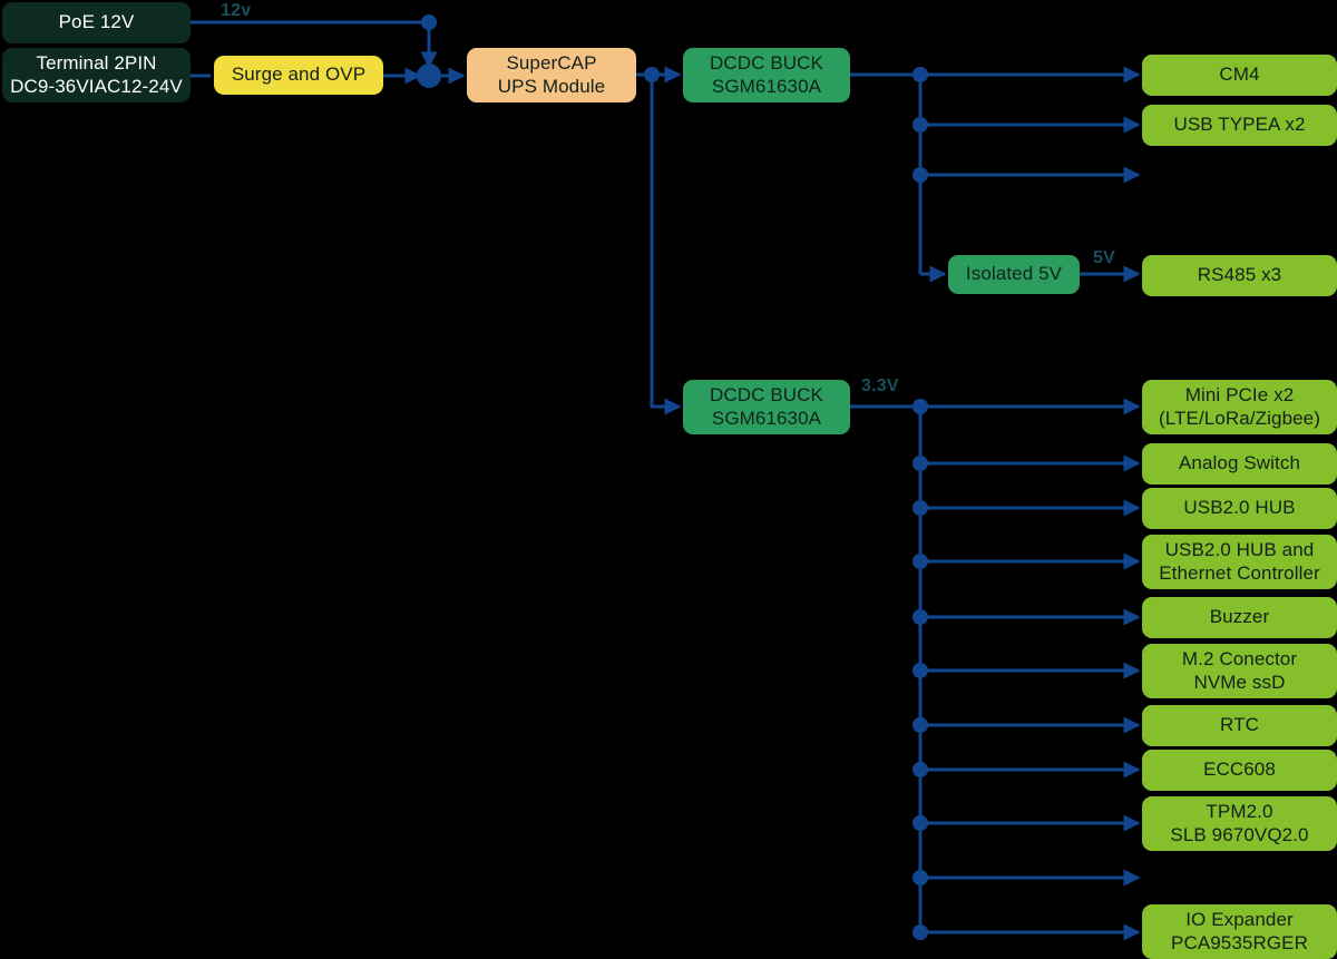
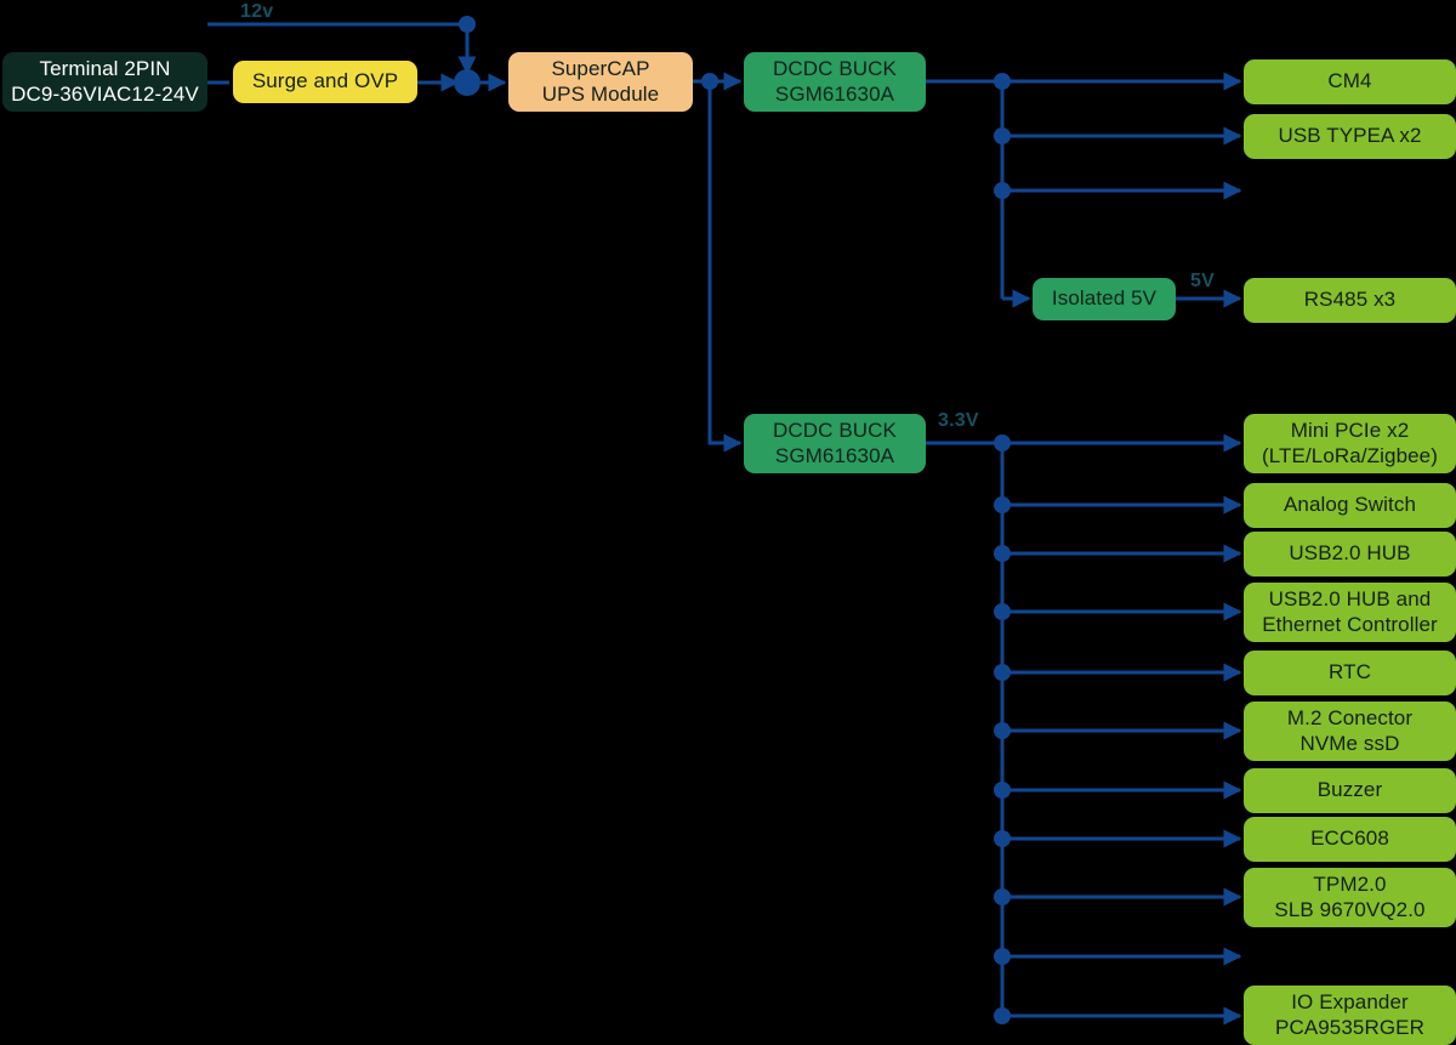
- PoE 12V
  Terminal 2PIN
  DC9-36VIAC12-24V
  Surge and OVP
  SuperCAP
  UPS Module
  DCDC BUCK
  SGM61630A
  DCDC BUCK
  SGM61630A
  Isolated 5V
  12v
  5V
  3.3V
  CM4
  USB TYPEA x2
  RS485 x3
  Mini PCIe x2
  (LTE/LoRa/Zigbee)
  Analog Switch
  USB2.0 HUB
  USB2.0 HUB and
  Ethernet Controller
- Buzzer
+ RTC
  M.2 Conector
  NVMe ssD
- RTC
+ Buzzer
  ECC608
  TPM2.0
  SLB 9670VQ2.0
  IO Expander
  PCA9535RGER
